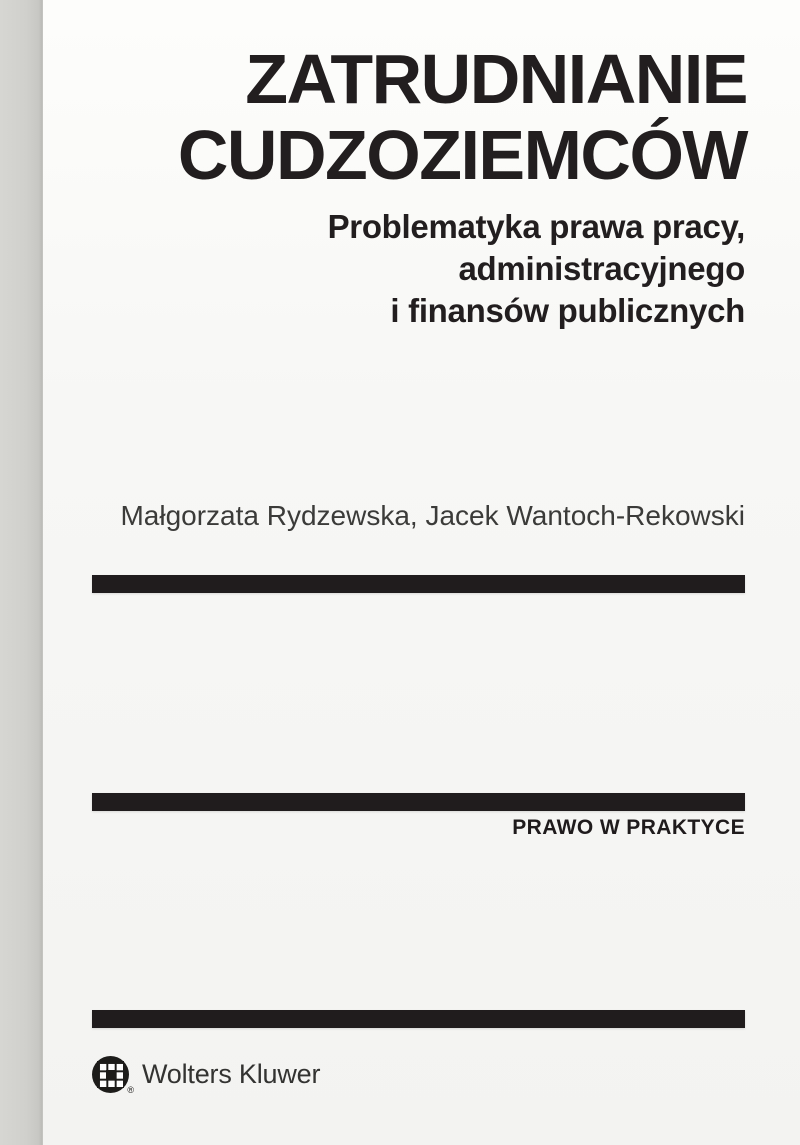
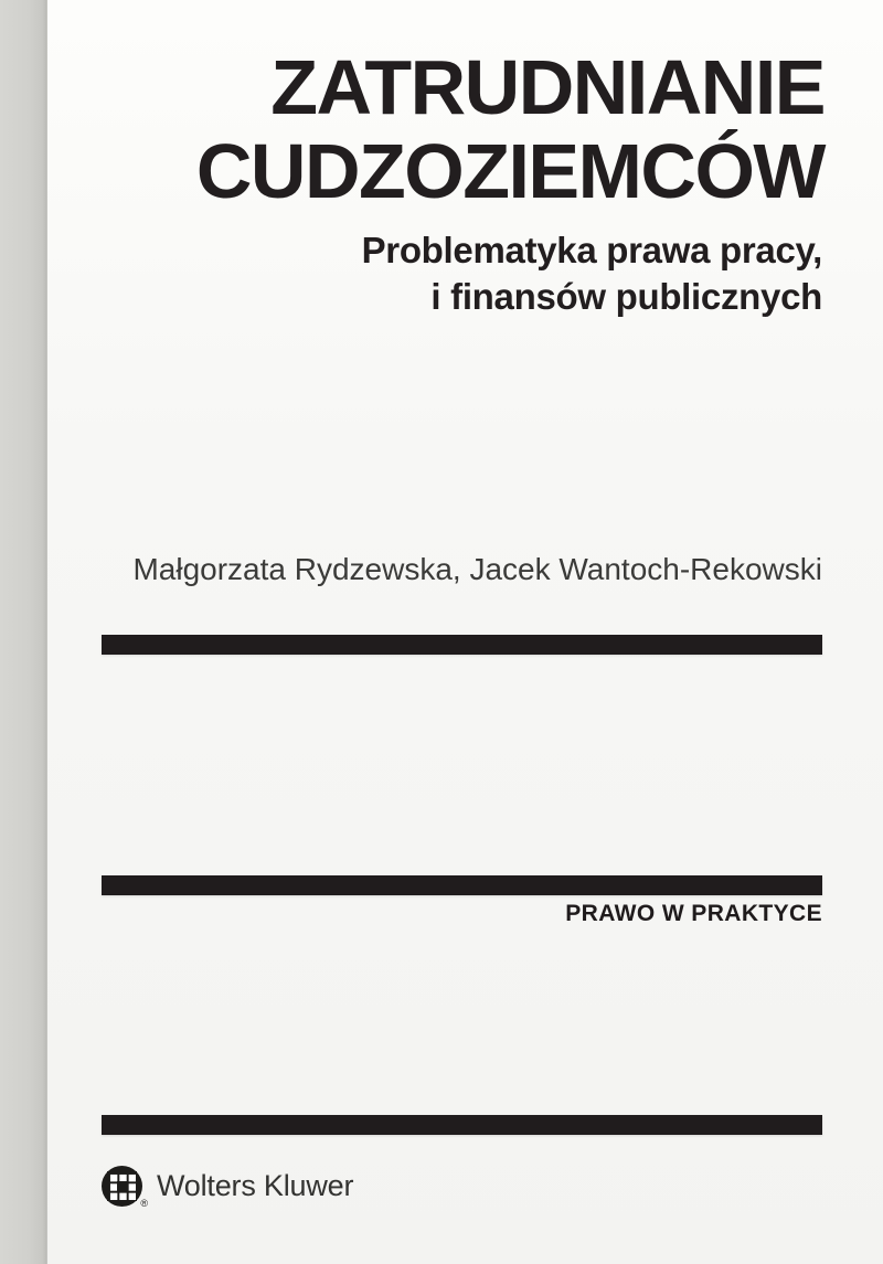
  ZATRUDNIANIE
  CUDZOZIEMCÓW
  Problematyka prawa pracy,
- administracyjnego
  i finansów publicznych
  Małgorzata Rydzewska, Jacek Wantoch-Rekowski
  PRAWO W PRAKTYCE
  ®
  Wolters Kluwer
